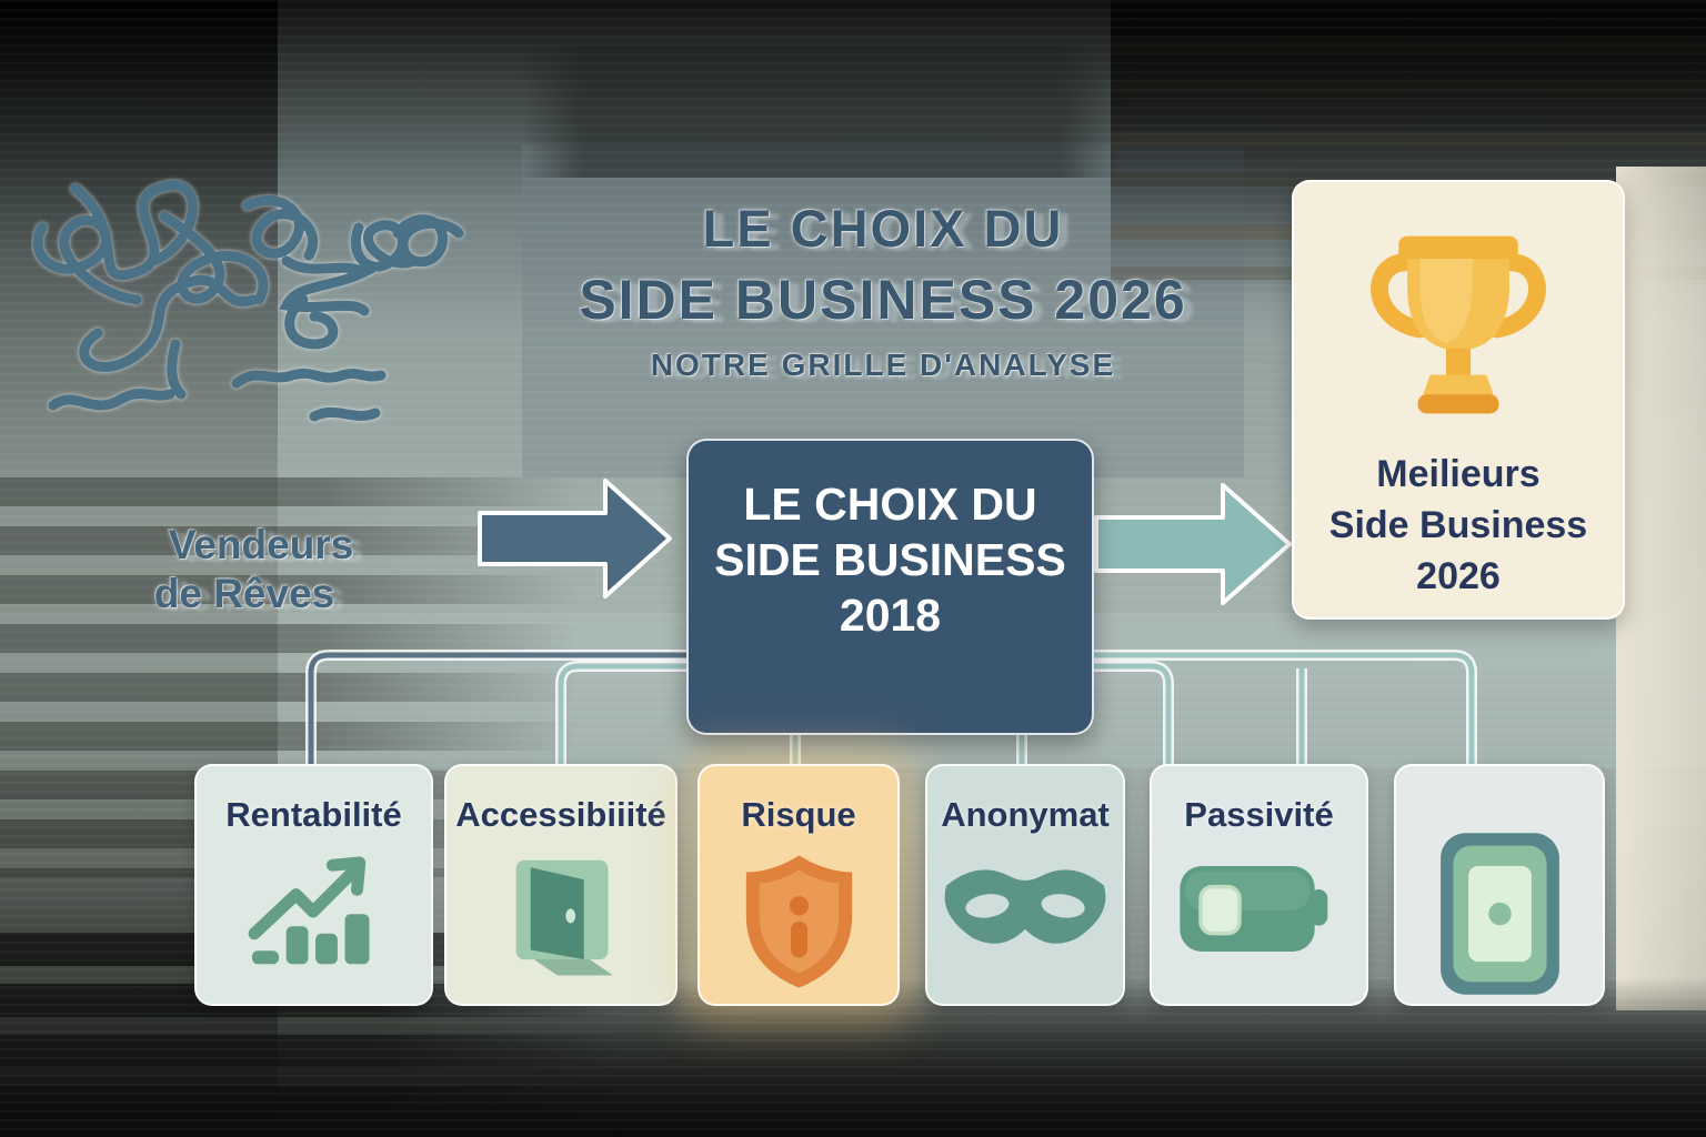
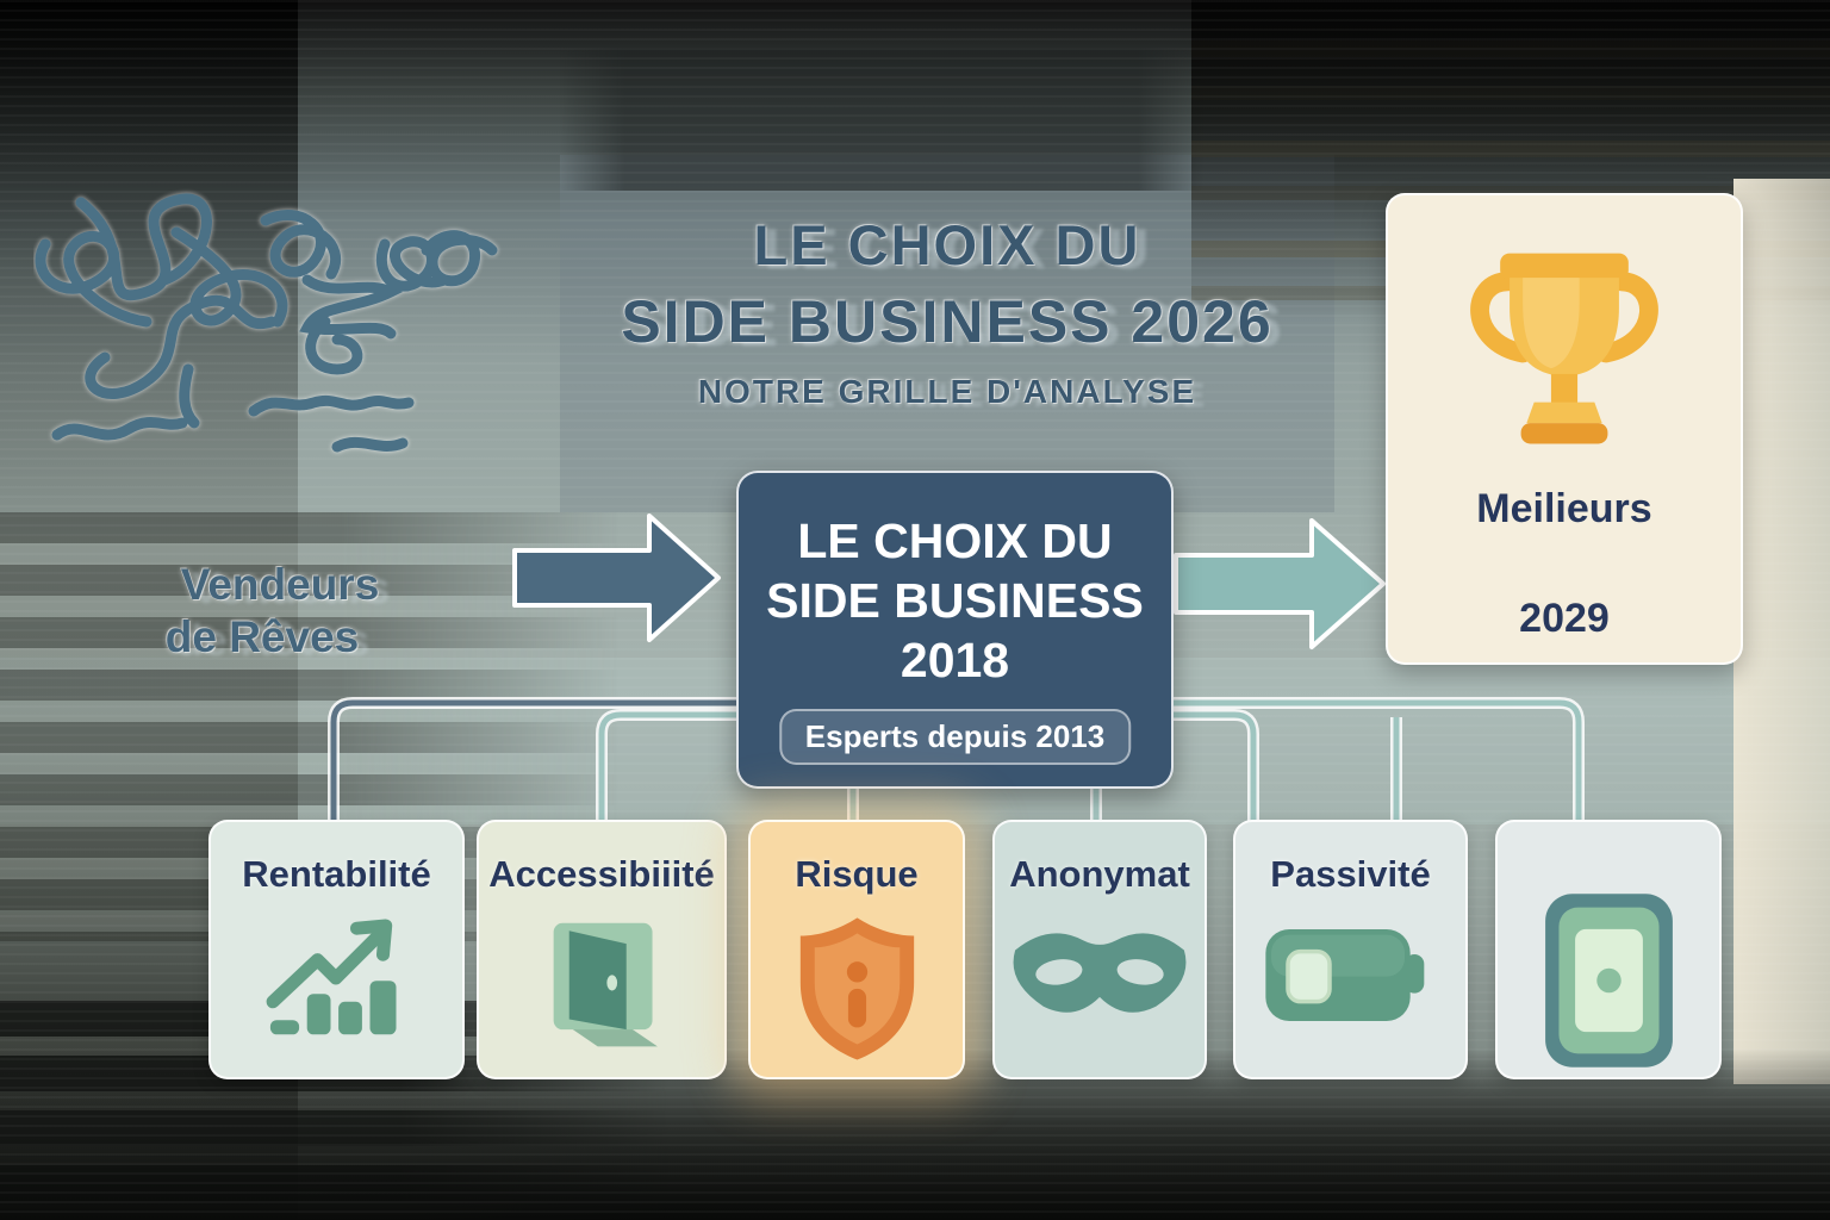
  Vendeurs
  de Rêves
  LE CHOIX DU
  SIDE BUSINESS 2026
  NOTRE GRILLE D'ANALYSE
  LE CHOIX DU
  SIDE BUSINESS
  2018
+ Esperts depuis 2013
  Meilieurs
- Side Business
- 2026
+ 2029
  Rentabilité
  Accessibiiité
  Risque
  Anonymat
  Passivité
